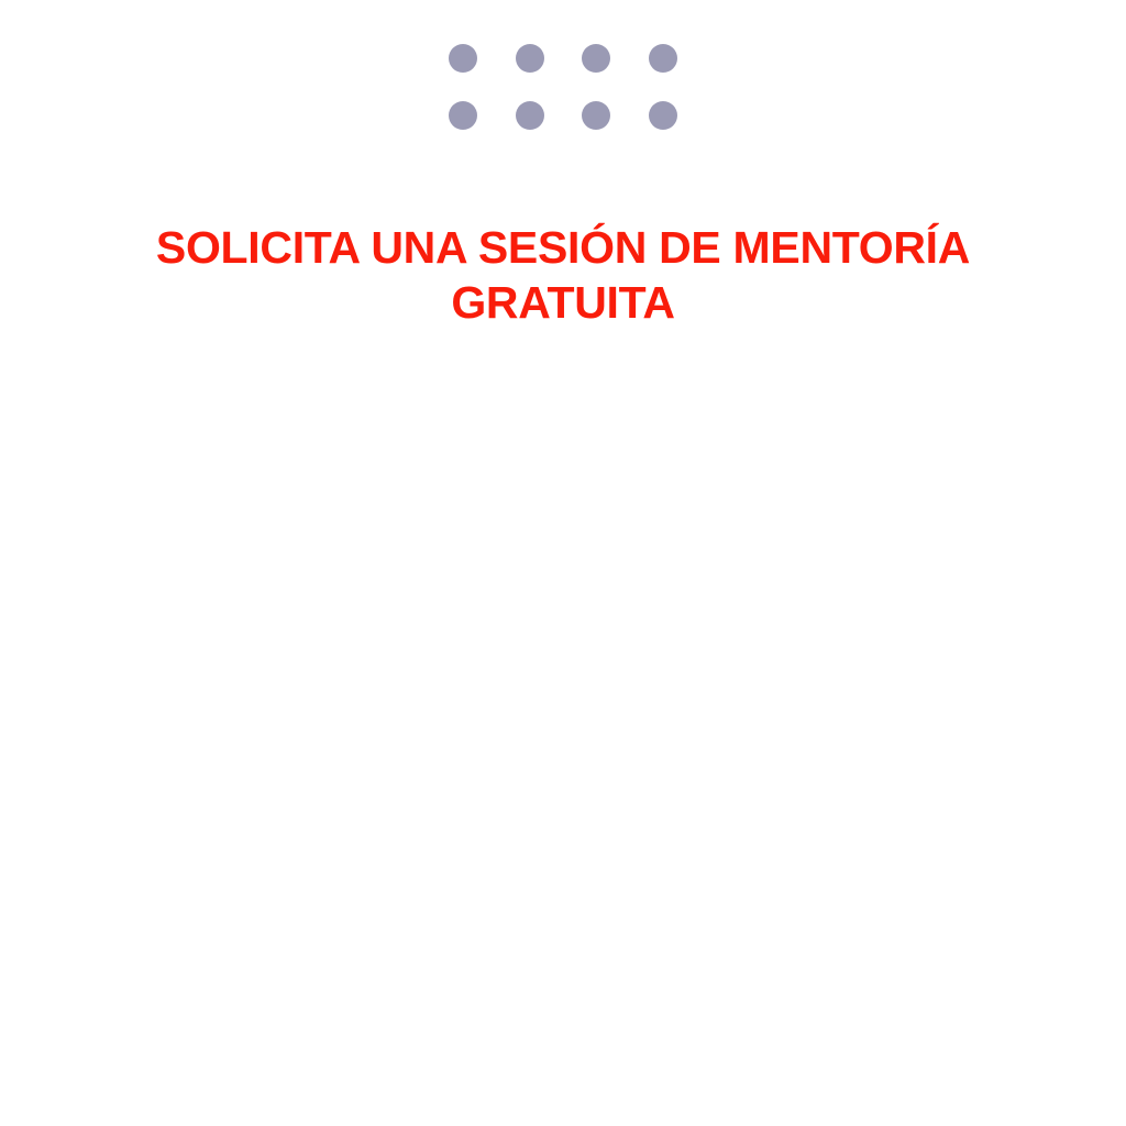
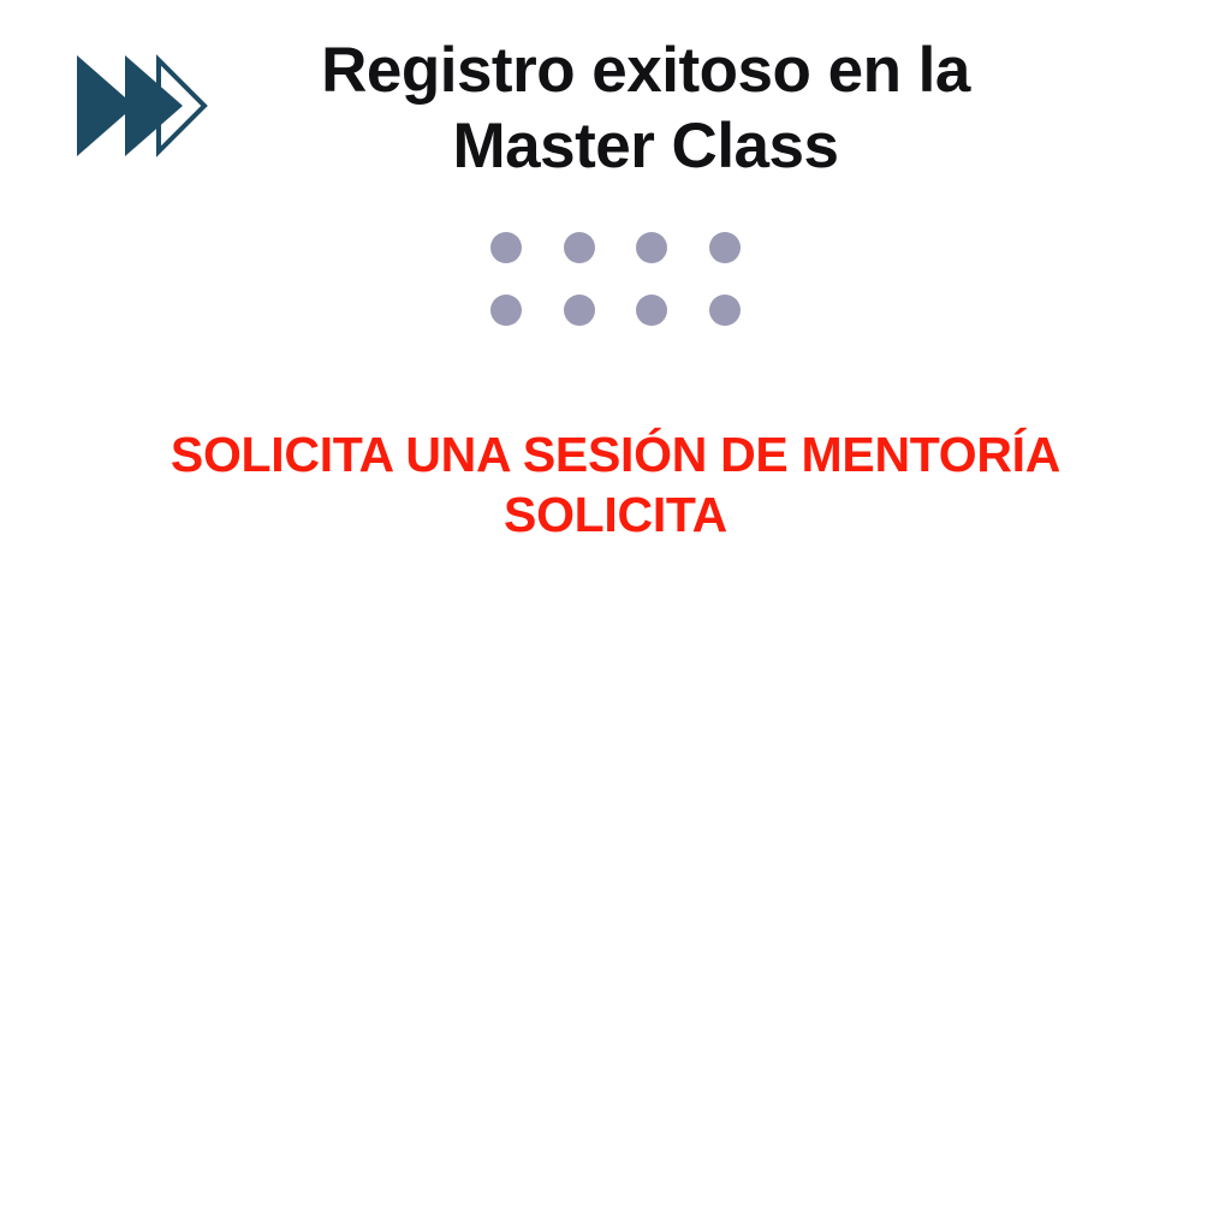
+ Registro exitoso en la Master Class
- SOLICITA UNA SESIÓN DE MENTORÍA GRATUITA
+ SOLICITA UNA SESIÓN DE MENTORÍA SOLICITA
